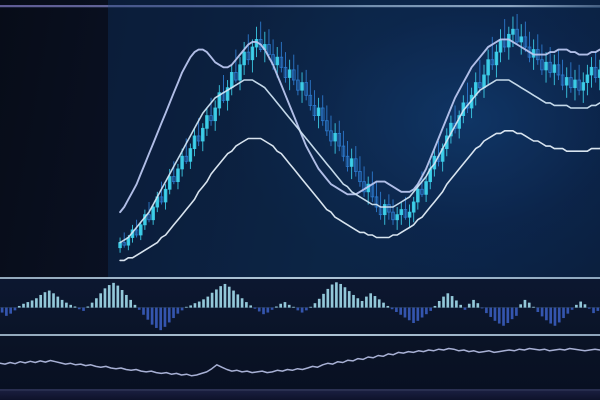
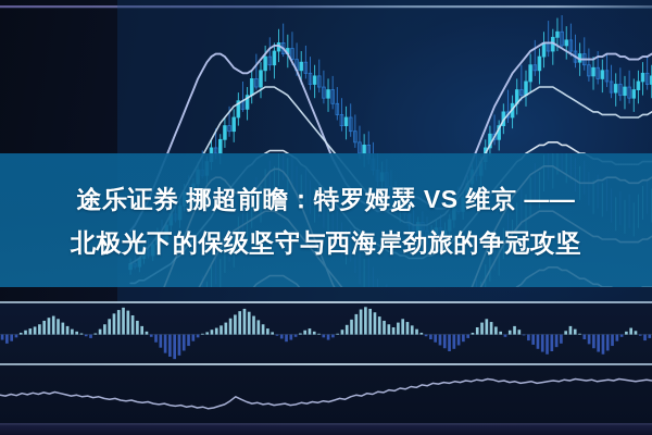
+ 途乐证券 挪超前瞻：特罗姆瑟 VS 维京 ——
+ 北极光下的保级坚守与西海岸劲旅的争冠攻坚
